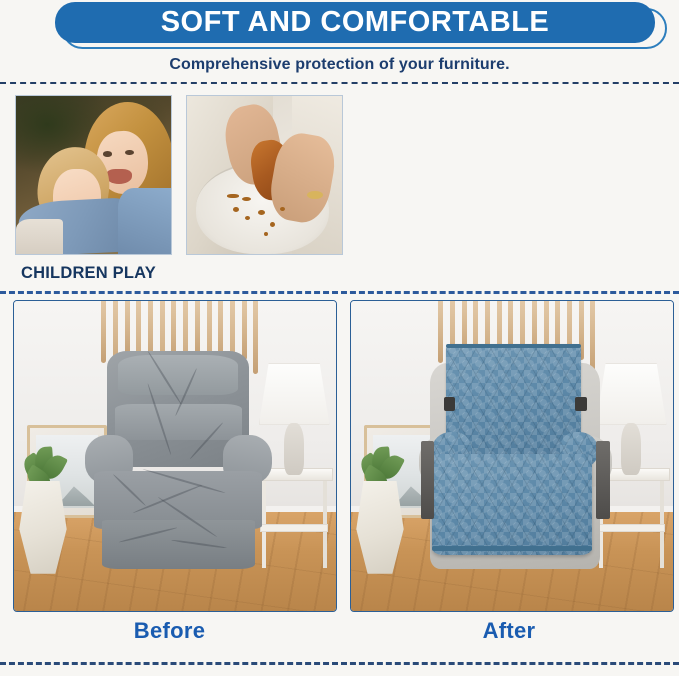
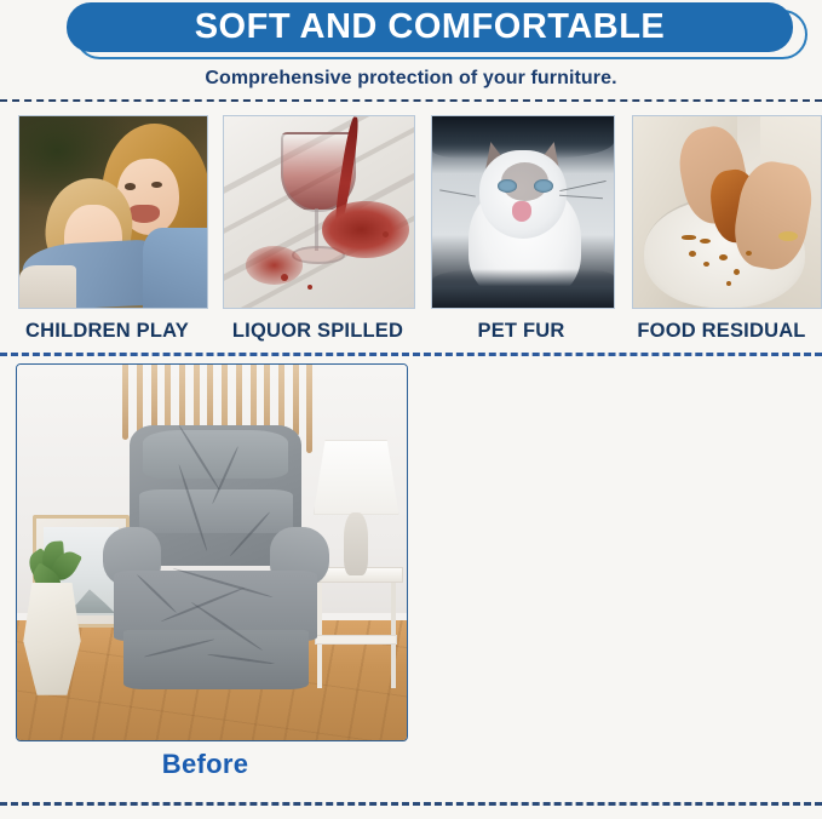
  SOFT AND COMFORTABLE
  Comprehensive protection of your furniture.
  CHILDREN PLAY
+ LIQUOR SPILLED
+ PET FUR
+ FOOD RESIDUAL
  Before
- After
